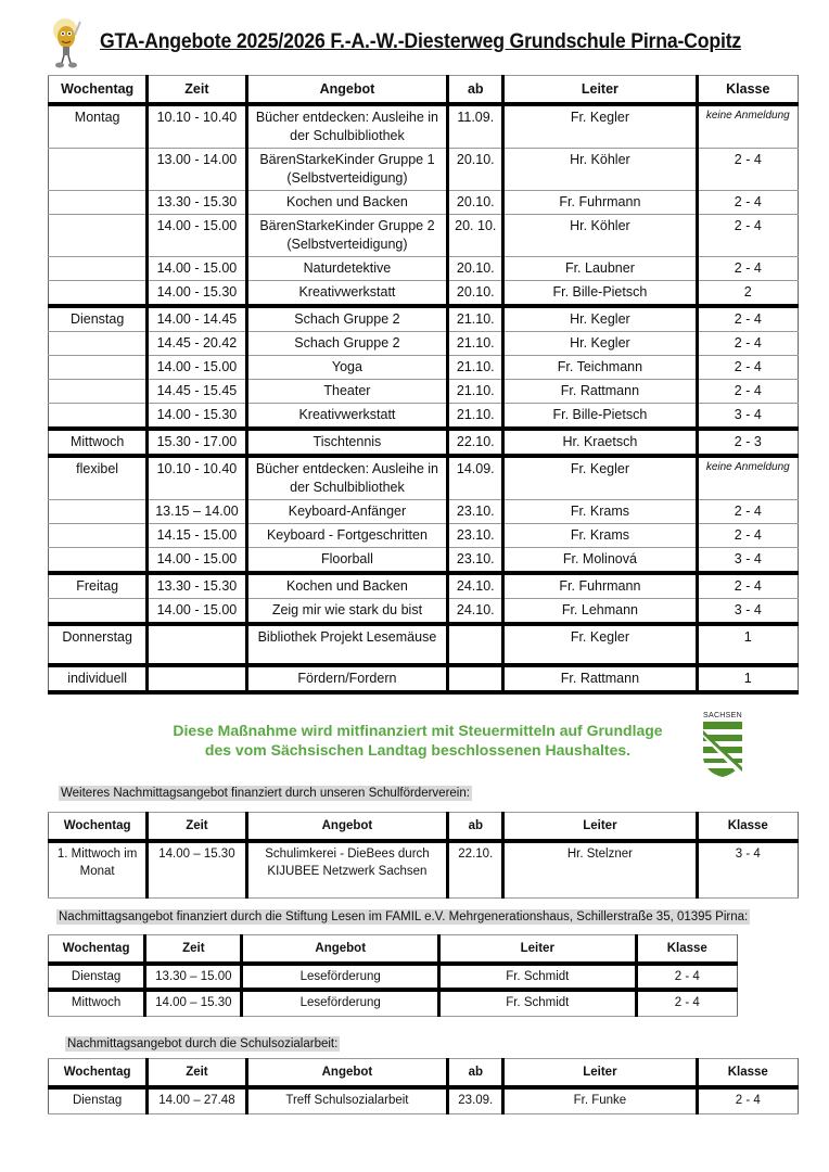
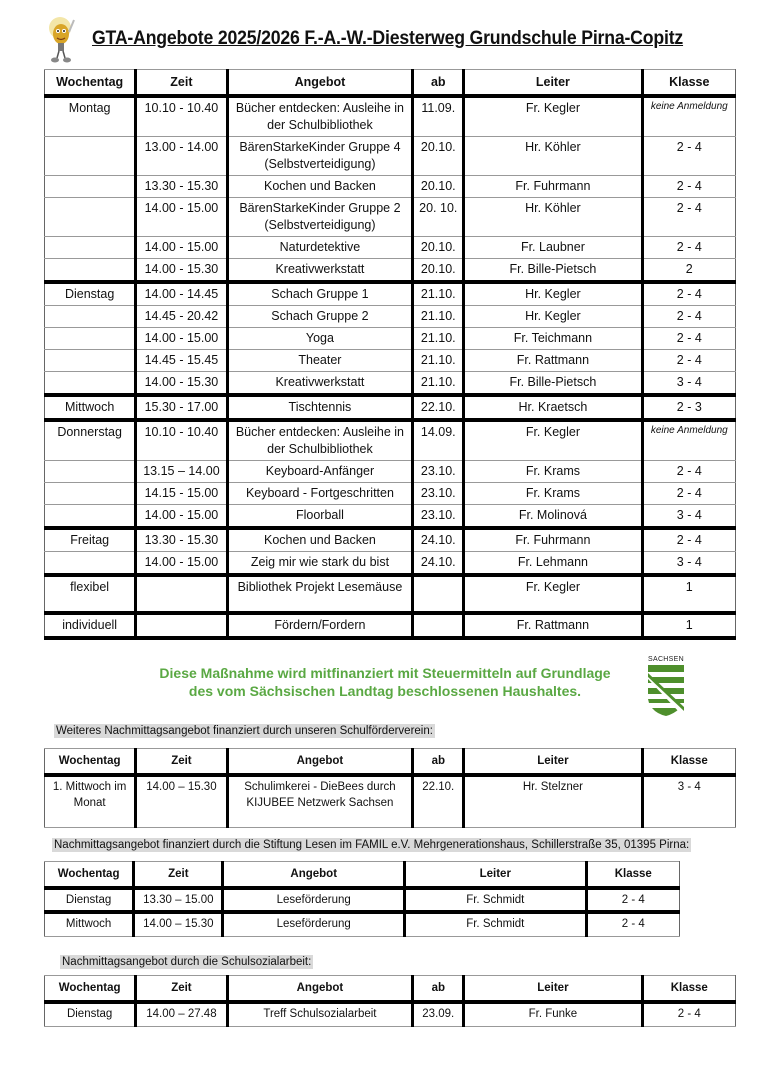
  GTA-Angebote 2025/2026 F.-A.-W.-Diesterweg Grundschule Pirna-Copitz
  Wochentag	Zeit	Angebot	ab	Leiter	Klasse
  Montag	10.10 - 10.40	Bücher entdecken: Ausleihe in der Schulbibliothek	11.09.	Fr. Kegler	keine Anmeldung
- 	13.00 - 14.00	BärenStarkeKinder Gruppe 1 (Selbstverteidigung)	20.10.	Hr. Köhler	2 - 4
+ 	13.00 - 14.00	BärenStarkeKinder Gruppe 4 (Selbstverteidigung)	20.10.	Hr. Köhler	2 - 4
  	13.30 - 15.30	Kochen und Backen	20.10.	Fr. Fuhrmann	2 - 4
  	14.00 - 15.00	BärenStarkeKinder Gruppe 2 (Selbstverteidigung)	20. 10.	Hr. Köhler	2 - 4
  	14.00 - 15.00	Naturdetektive	20.10.	Fr. Laubner	2 - 4
  	14.00 - 15.30	Kreativwerkstatt	20.10.	Fr. Bille-Pietsch	2
- Dienstag	14.00 - 14.45	Schach Gruppe 2	21.10.	Hr. Kegler	2 - 4
+ Dienstag	14.00 - 14.45	Schach Gruppe 1	21.10.	Hr. Kegler	2 - 4
  	14.45 - 20.42	Schach Gruppe 2	21.10.	Hr. Kegler	2 - 4
  	14.00 - 15.00	Yoga	21.10.	Fr. Teichmann	2 - 4
  	14.45 - 15.45	Theater	21.10.	Fr. Rattmann	2 - 4
  	14.00 - 15.30	Kreativwerkstatt	21.10.	Fr. Bille-Pietsch	3 - 4
  Mittwoch	15.30 - 17.00	Tischtennis	22.10.	Hr. Kraetsch	2 - 3
- flexibel	10.10 - 10.40	Bücher entdecken: Ausleihe in der Schulbibliothek	14.09.	Fr. Kegler	keine Anmeldung
+ Donnerstag	10.10 - 10.40	Bücher entdecken: Ausleihe in der Schulbibliothek	14.09.	Fr. Kegler	keine Anmeldung
  	13.15 – 14.00	Keyboard-Anfänger	23.10.	Fr. Krams	2 - 4
  	14.15 - 15.00	Keyboard - Fortgeschritten	23.10.	Fr. Krams	2 - 4
  	14.00 - 15.00	Floorball	23.10.	Fr. Molinová	3 - 4
  Freitag	13.30 - 15.30	Kochen und Backen	24.10.	Fr. Fuhrmann	2 - 4
  	14.00 - 15.00	Zeig mir wie stark du bist	24.10.	Fr. Lehmann	3 - 4
- Donnerstag		Bibliothek Projekt Lesemäuse		Fr. Kegler	1
+ flexibel		Bibliothek Projekt Lesemäuse		Fr. Kegler	1
  individuell		Fördern/Fordern		Fr. Rattmann	1
  Diese Maßnahme wird mitfinanziert mit Steuermitteln auf Grundlage
  des vom Sächsischen Landtag beschlossenen Haushaltes.
  Weiteres Nachmittagsangebot finanziert durch unseren Schulförderverein:
  Wochentag	Zeit	Angebot	ab	Leiter	Klasse
  1. Mittwoch im Monat	14.00 – 15.30	Schulimkerei - DieBees durch KIJUBEE Netzwerk Sachsen	22.10.	Hr. Stelzner	3 - 4
  Nachmittagsangebot finanziert durch die Stiftung Lesen im FAMIL e.V. Mehrgenerationshaus, Schillerstraße 35, 01395 Pirna:
  Wochentag	Zeit	Angebot	Leiter	Klasse
  Dienstag	13.30 – 15.00	Leseförderung	Fr. Schmidt	2 - 4
  Mittwoch	14.00 – 15.30	Leseförderung	Fr. Schmidt	2 - 4
  Nachmittagsangebot durch die Schulsozialarbeit:
  Wochentag	Zeit	Angebot	ab	Leiter	Klasse
  Dienstag	14.00 – 27.48	Treff Schulsozialarbeit	23.09.	Fr. Funke	2 - 4
